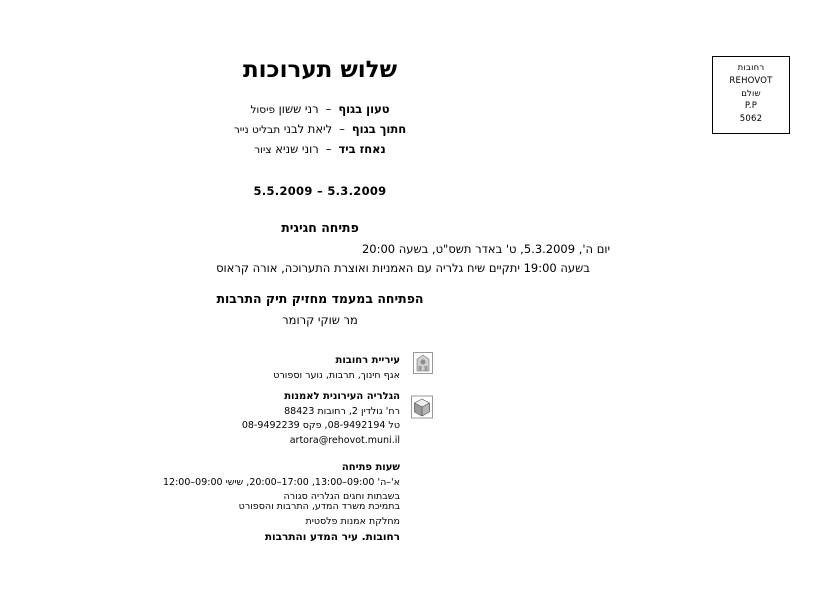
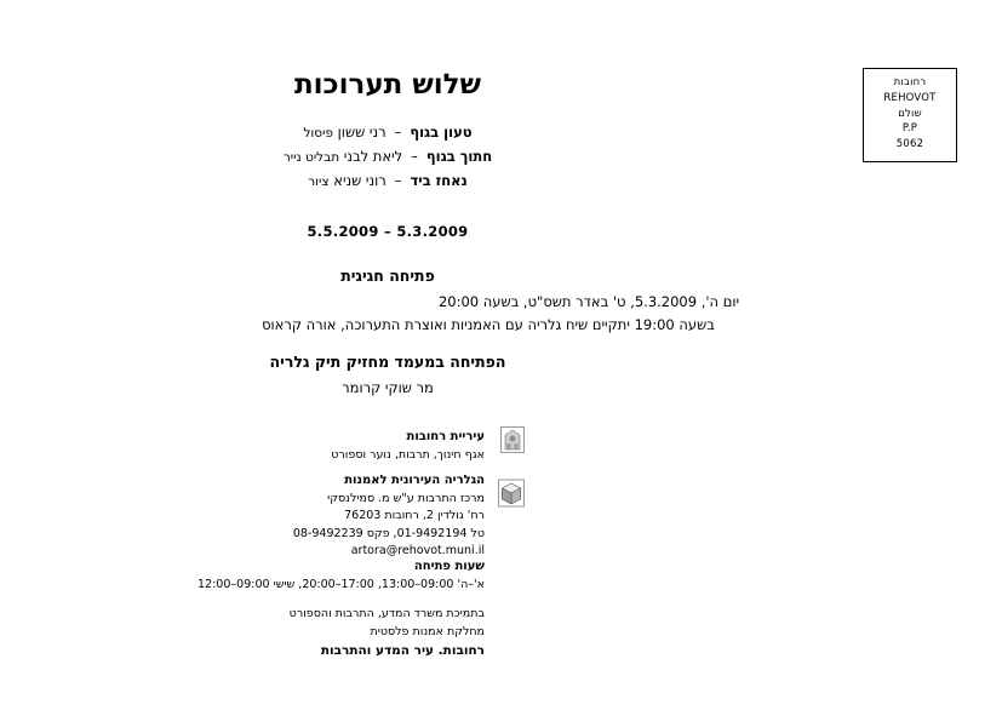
  רחובות
  REHOVOT
  שולם
  P.P
  5062
  שלוש תערוכות
  טעון בגוף–רני ששון פיסול
  חתוך בגוף–ליאת לבני תבליט נייר
  נאחז ביד–רוני שניא ציור
  5.3.2009 – 5.5.2009
  פתיחה חגיגית
  יום ה', 5.3.2009, ט' באדר תשס"ט, בשעה 20:00
  בשעה 19:00 יתקיים שיח גלריה עם האמניות ואוצרת התערוכה, אורה קראוס
- הפתיחה במעמד מחזיק תיק התרבות
+ הפתיחה במעמד מחזיק תיק גלריה
  מר שוקי קרומר
  עיריית רחובות
  אגף חינוך, תרבות, נוער וספורט
  הגלריה העירונית לאמנות
+ מרכז התרבות ע"ש מ. סמילנסקי
- רח' גולדין 2, רחובות 88423
+ רח' גולדין 2, רחובות 76203
- טל 08-9492194, פקס 08-9492239
+ טל 01-9492194, פקס 08-9492239
  artora@rehovot.muni.il
  שעות פתיחה
  א'–ה' 09:00–13:00, 17:00–20:00, שישי 09:00–12:00
- בשבתות וחגים הגלריה סגורה
  בתמיכת משרד המדע, התרבות והספורט
  מחלקת אמנות פלסטית
  רחובות. עיר המדע והתרבות
